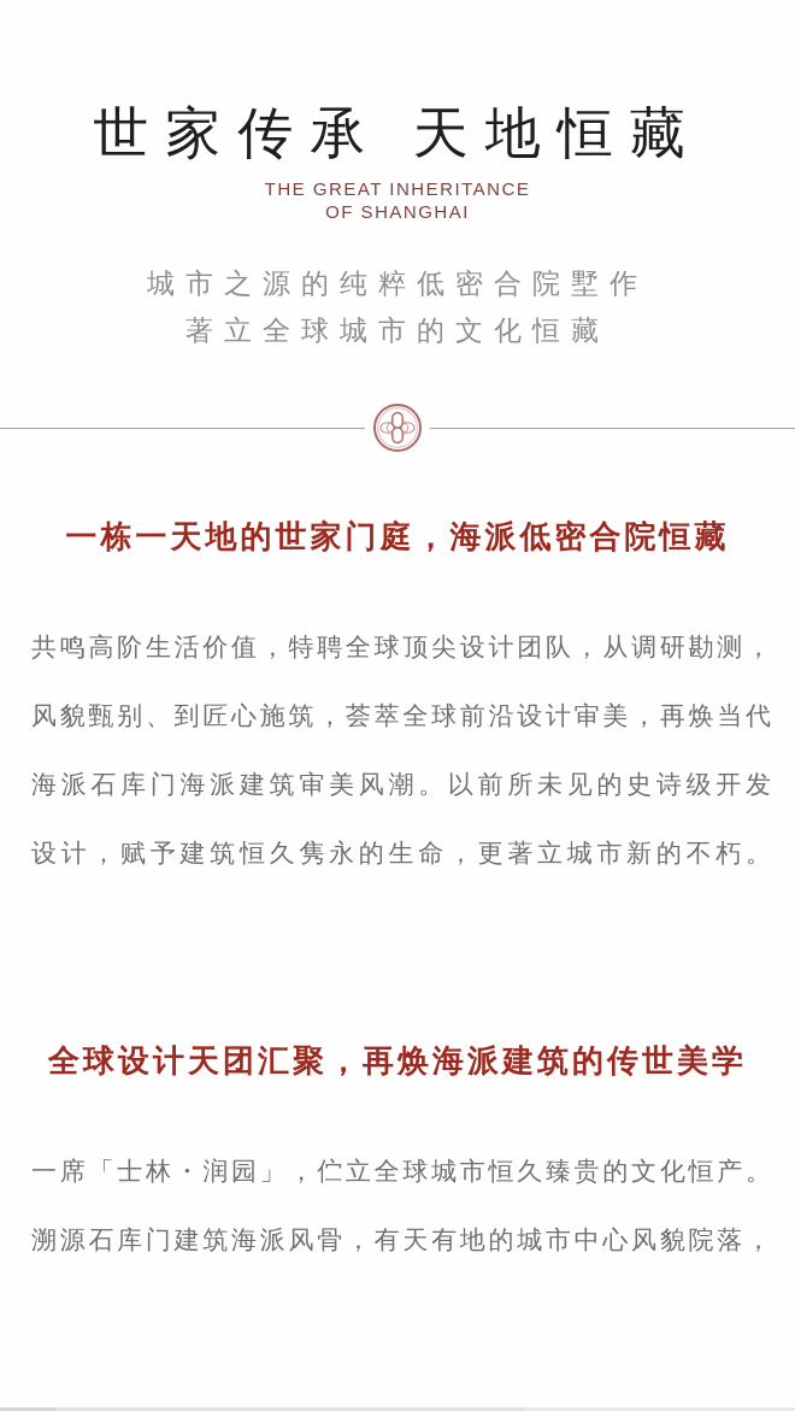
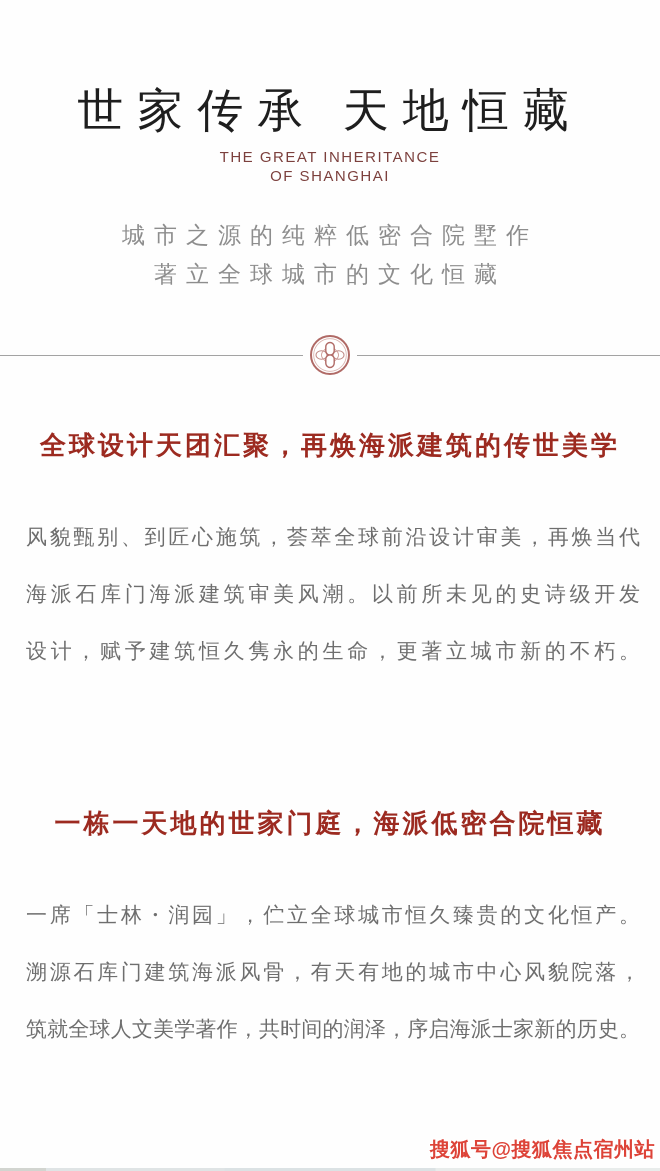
  世家传承 天地恒藏
  THE GREAT INHERITANCE
  OF SHANGHAI
  城市之源的纯粹低密合院墅作
  著立全球城市的文化恒藏
- 一栋一天地的世家门庭，海派低密合院恒藏
+ 全球设计天团汇聚，再焕海派建筑的传世美学
- 共鸣高阶生活价值，特聘全球顶尖设计团队，从调研勘测，
  风貌甄别、到匠心施筑，荟萃全球前沿设计审美，再焕当代
  海派石库门海派建筑审美风潮。以前所未见的史诗级开发
  设计，赋予建筑恒久隽永的生命，更著立城市新的不朽。
- 全球设计天团汇聚，再焕海派建筑的传世美学
+ 一栋一天地的世家门庭，海派低密合院恒藏
  一席「士林・润园」，伫立全球城市恒久臻贵的文化恒产。
  溯源石库门建筑海派风骨，有天有地的城市中心风貌院落，
+ 筑就全球人文美学著作，共时间的润泽，序启海派士家新的历史。
+ 搜狐号@搜狐焦点宿州站
